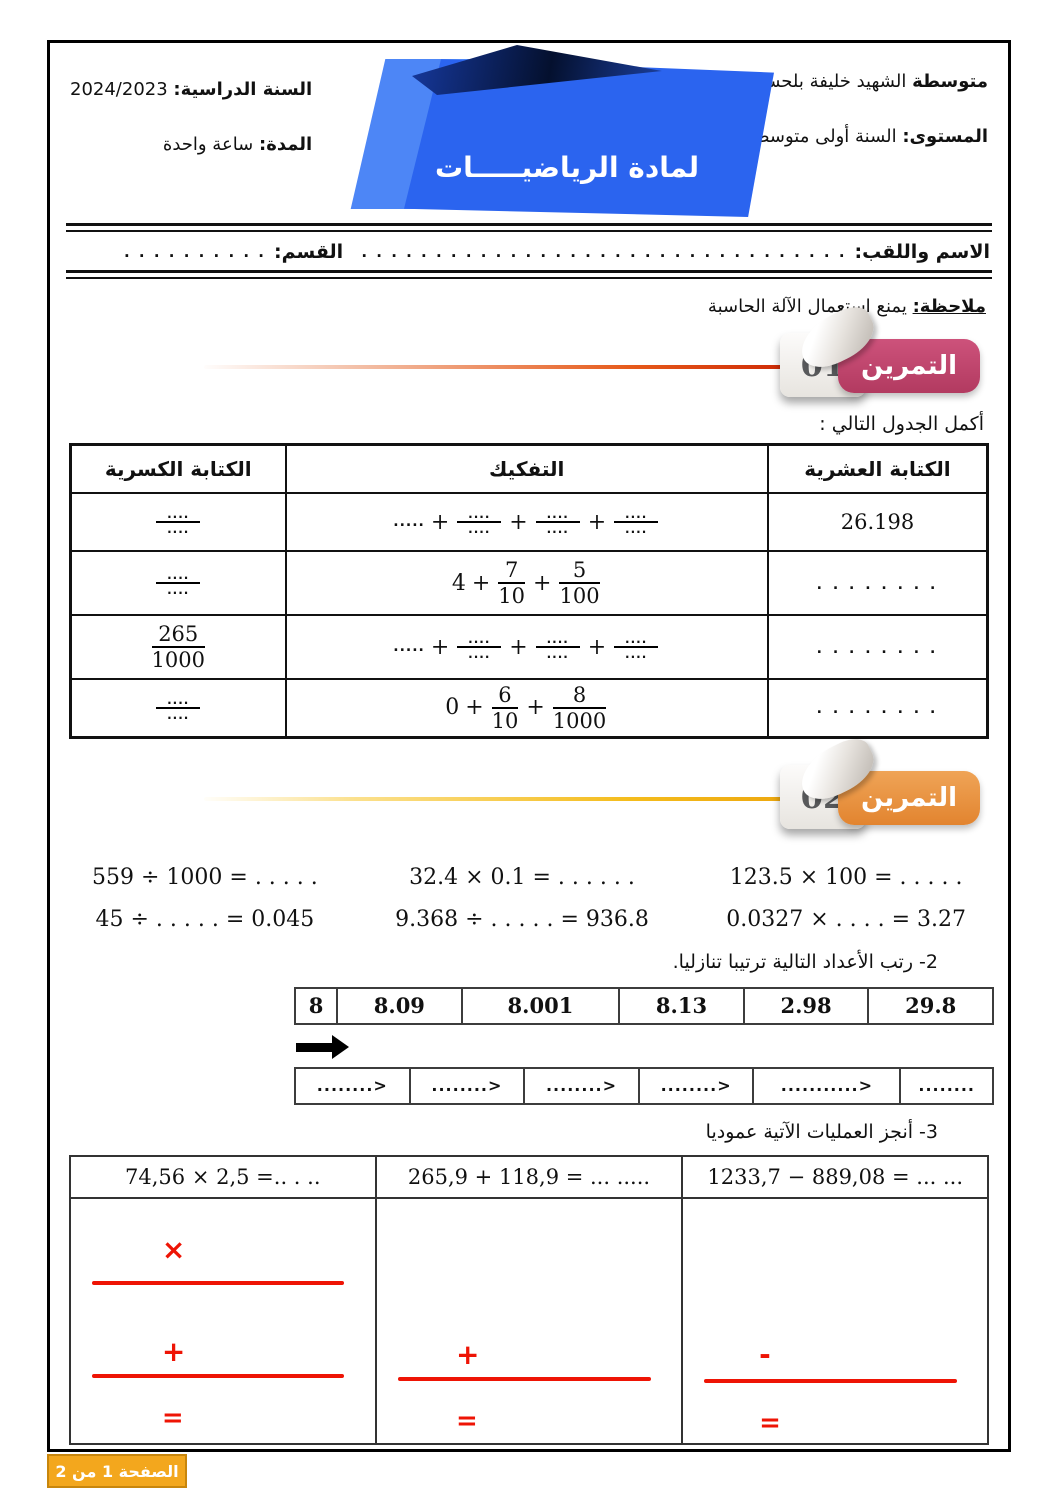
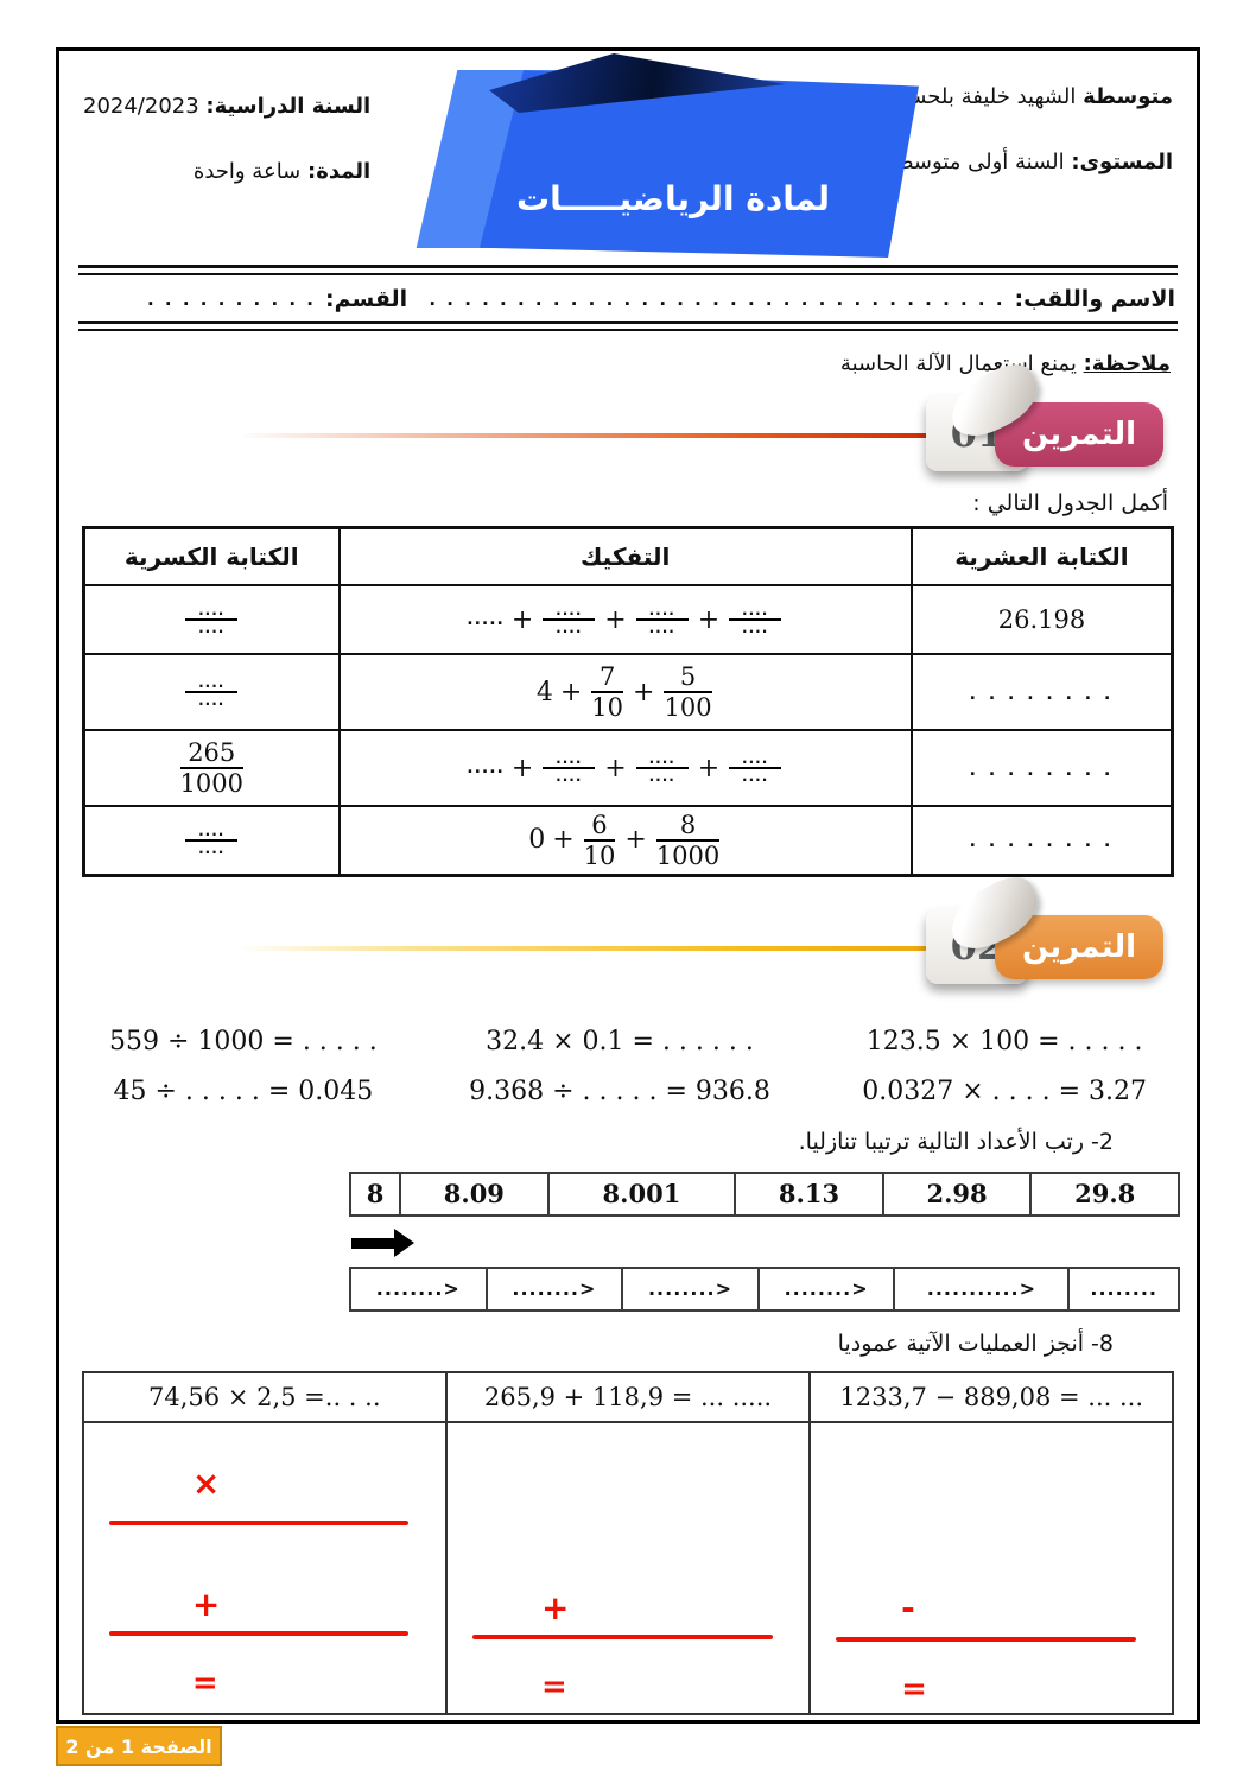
  متوسطة الشهيد خليفة بلحس
  المستوى: السنة أولى متوس
  السنة الدراسية: 2024/2023
  المدة: ساعة واحدة
  لمادة الرياضيـــــات
  الاسم واللقب:
  . . . . . . . . . . . . . . . . . . . . . . . . . . . . . . . . .
  القسم:
  . . . . . . . . . .
  ملاحظة: يمنع اتعمال الآلة الحاسبة
  التمرين
  أكمل الجدول التالي :
  الكتابة العشرية	التفكيك	الكتابة الكسرية
  26.198	..... + ........ + ........ + ........	........
  . . . . . . . .	4 + 710 + 5100	........
  . . . . . . . .	..... + ........ + ........ + ........	2651000
  . . . . . . . .	0 + 610 + 81000	........
  التمرين
  559 ÷ 1000 = . . . . .
  45 ÷ . . . . . = 0.045
  32.4 × 0.1 = . . . . . .
  9.368 ÷ . . . . . = 936.8
  123.5 × 100 = . . . . .
  0.0327 × . . . . = 3.27
  2- رتب الأعداد التالية ترتيبا تنازليا.
  8	8.09	8.001	8.13	2.98	29.8
  ........>	........>	........>	........>	...........>	........
- 3- أنجز العمليات الآتية عموديا
+ 8- أنجز العمليات الآتية عموديا
  74,56 × 2,5 =.. . ..	265,9 + 118,9 = ... .....	1233,7 − 889,08 = ... ...
  × + =	+ =	- =
  الصفحة 1 من 2
